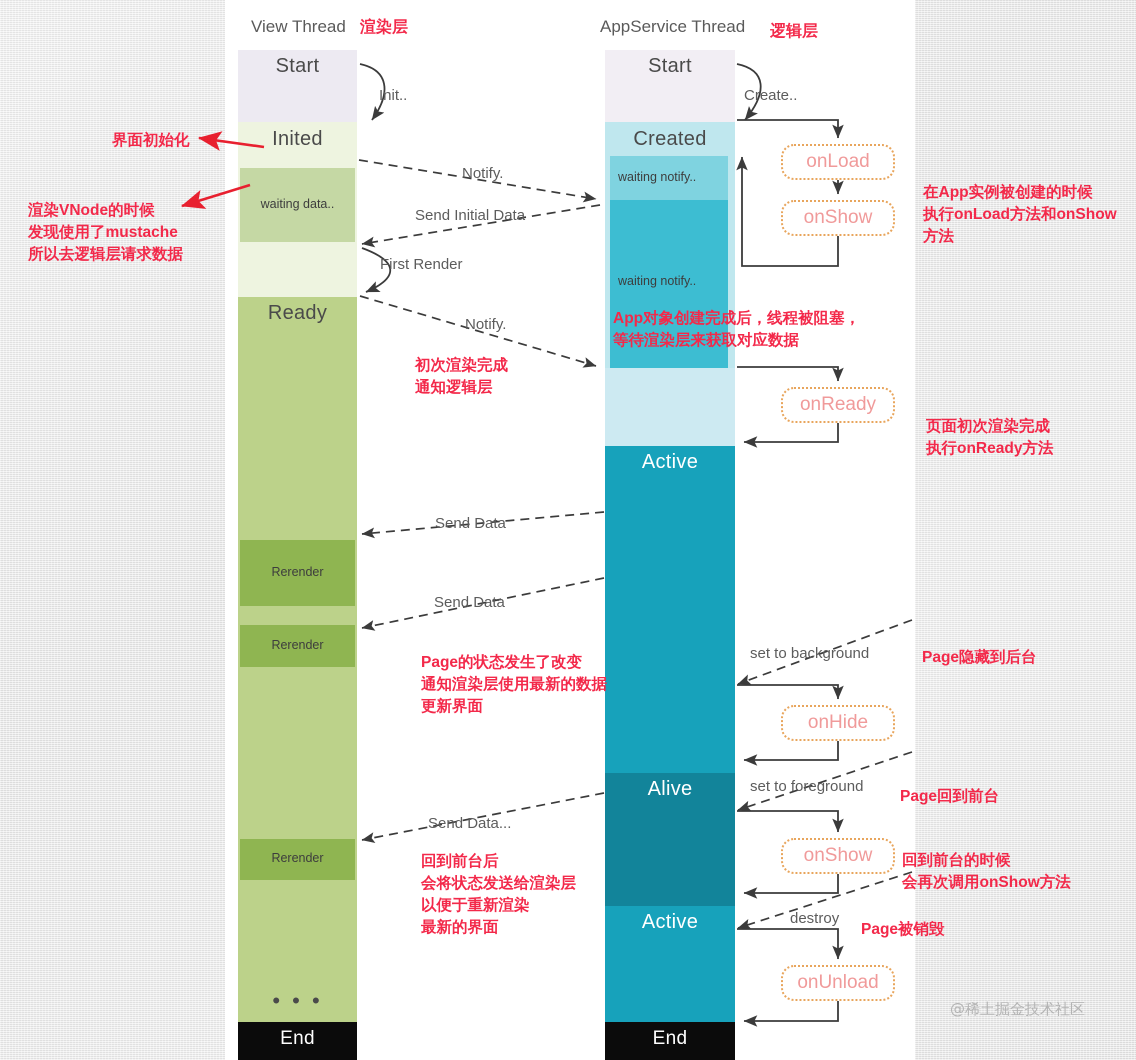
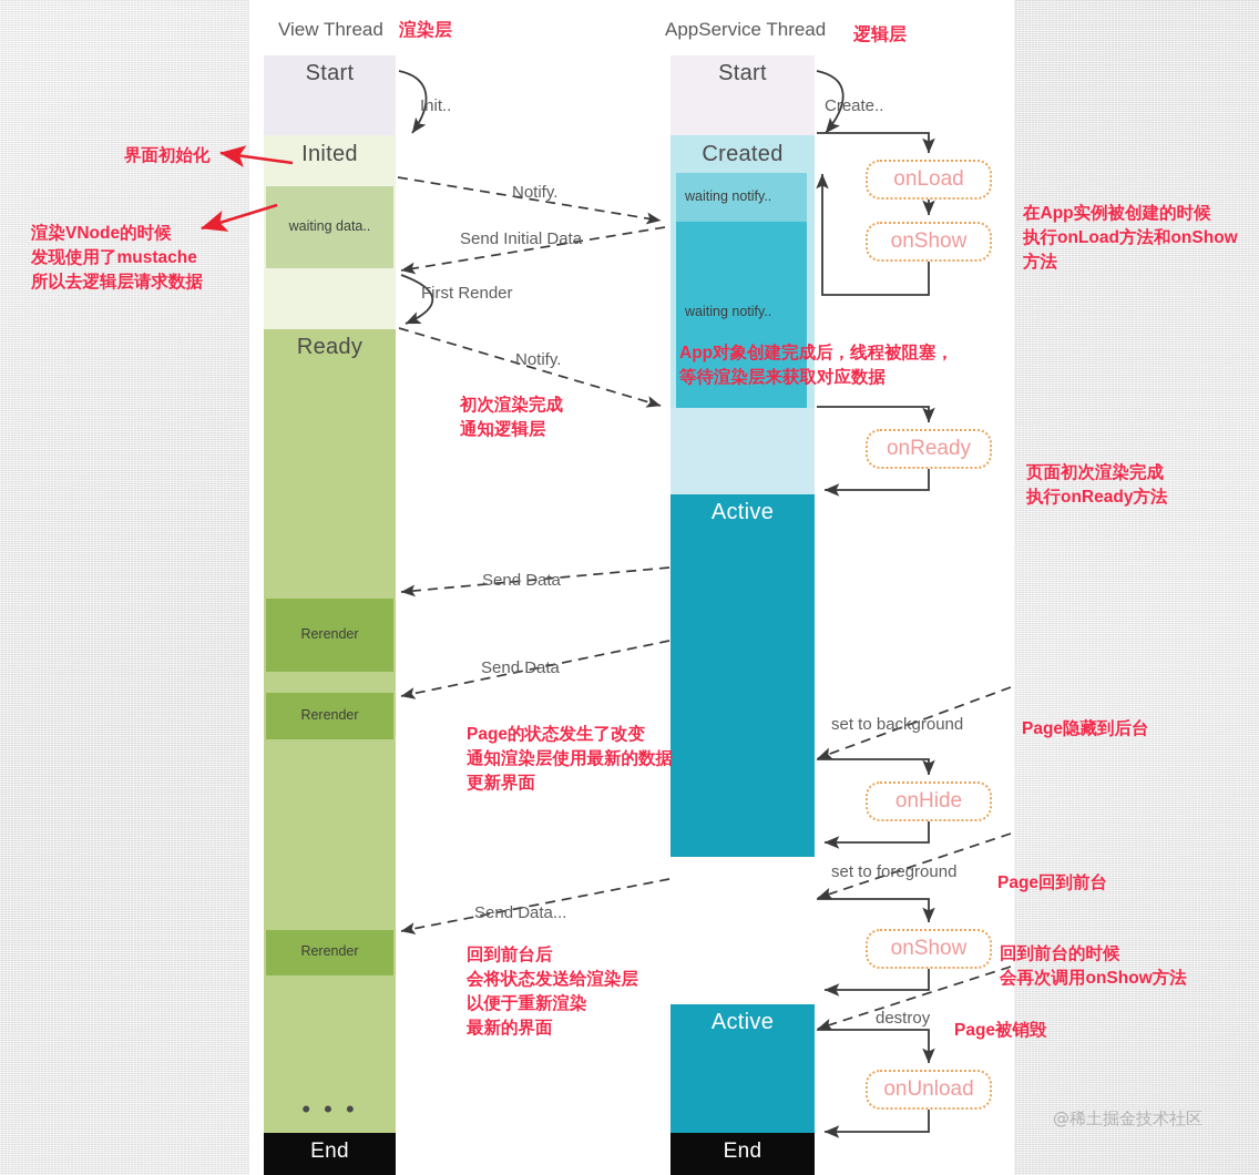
  View Thread
  渲染层
  AppService Thread
  逻辑层
  Start
  Inited
  waiting data..
  Ready
  Rerender
  Rerender
  Rerender
  • • •
  End
  Start
  Created
  waiting notify..
  waiting notify..
  Active
- Alive
  Active
  End
  onLoad
  onShow
  onReady
  onHide
  onShow
  onUnload
  Init..
  Create..
  Notify.
  Send Initial Data
  First Render
  Notify.
  Send Data
  Send Data
  set to background
  set to foreground
  Send Data...
  destroy
  界面初始化
  渲染VNode的时候
  发现使用了mustache
  所以去逻辑层请求数据
  在App实例被创建的时候
  执行onLoad方法和onShow
  方法
  App对象创建完成后，线程被阻塞，
  等待渲染层来获取对应数据
  初次渲染完成
  通知逻辑层
  页面初次渲染完成
  执行onReady方法
  Page的状态发生了改变
  通知渲染层使用最新的数据
  更新界面
  Page隐藏到后台
  Page回到前台
  回到前台后
  会将状态发送给渲染层
  以便于重新渲染
  最新的界面
  回到前台的时候
  会再次调用onShow方法
  Page被销毁
  @稀土掘金技术社区
